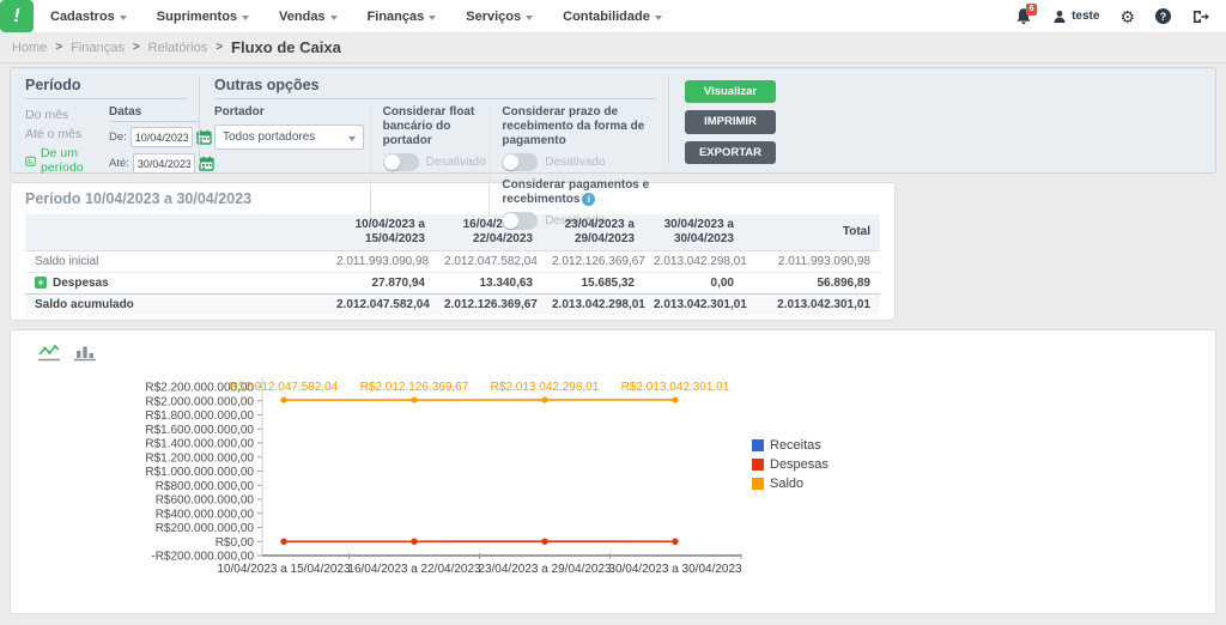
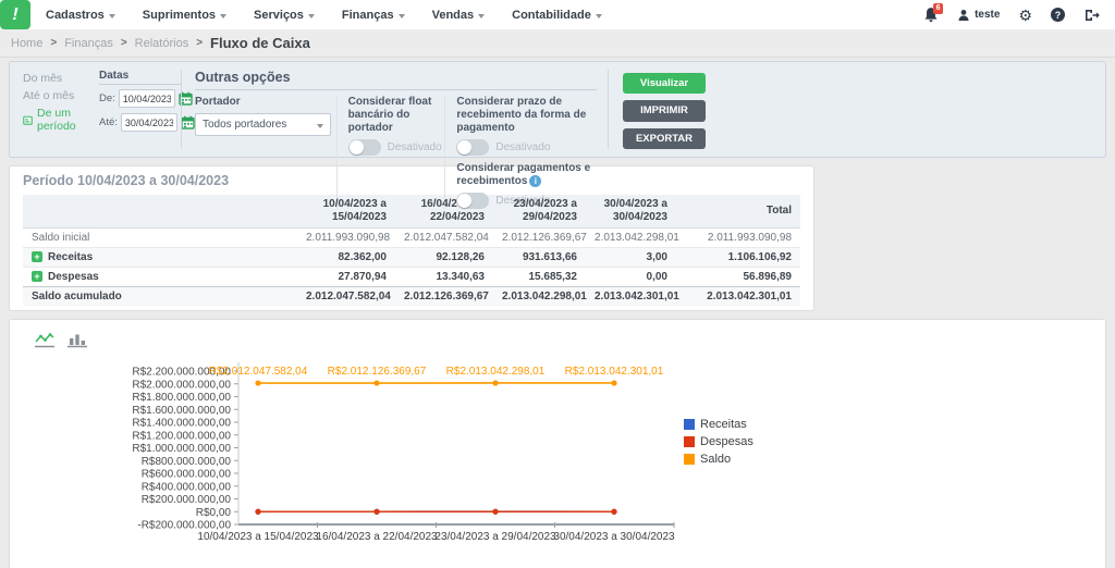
  !
  Cadastros
  Suprimentos
- Vendas
+ Serviços
  Finanças
- Serviços
+ Vendas
  Contabilidade
  teste
  ⚙
  ?
  Home
  >
  Finanças
  >
  Relatórios
  >
  Fluxo de Caixa
- Período
  Do mês
  Até o mês
  De um período
  Datas
  De:
  10/04/2023
  Até:
  30/04/2023
  Outras opções
  Portador
  Todos portadores
  Considerar float bancário do portador
  Desativado
  Considerar prazo de recebimento da forma de pagamento
  Desativado
  Considerar pagamentos e recebimentos i
  Visualizar
  IMPRIMIR
  EXPORTAR
  Período 10/04/2023 a 30/04/2023
  	10/04/2023 a 15/04/2023	16/04/2 22/04/2023	23/04/2023 a 29/04/2023	30/04/2023 a 30/04/2023	Total
  Saldo inicial	2.011.993.090,98	2.012.047.582,04	2.012.126.369,67	2.013.042.298,01	2.011.993.090,98
+ + Receitas	82.362,00	92.128,26	931.613,66	3,00	1.106.106,92
  + Despesas	27.870,94	13.340,63	15.685,32	0,00	56.896,89
  Saldo acumulado	2.012.047.582,04	2.012.126.369,67	2.013.042.298,01	2.013.042.301,01	2.013.042.301,01
  R$2.200.000.000,00
  R$2.000.000.000,00
  R$1.800.000.000,00
  R$1.600.000.000,00
  R$1.400.000.000,00
  R$1.200.000.000,00
  R$1.000.000.000,00
  R$800.000.000,00
  R$600.000.000,00
  R$400.000.000,00
  R$200.000.000,00
  R$0,00
  -R$200.000.000,00
  10/04/2023 a 15/04/2023
  16/04/2023 a 22/04/2023
  23/04/2023 a 29/04/2023
  30/04/2023 a 30/04/2023
  R$2.012.047.582,04
  R$2.012.126.369,67
  R$2.013.042.298,01
  R$2.013.042.301,01
  Receitas
  Despesas
  Saldo
